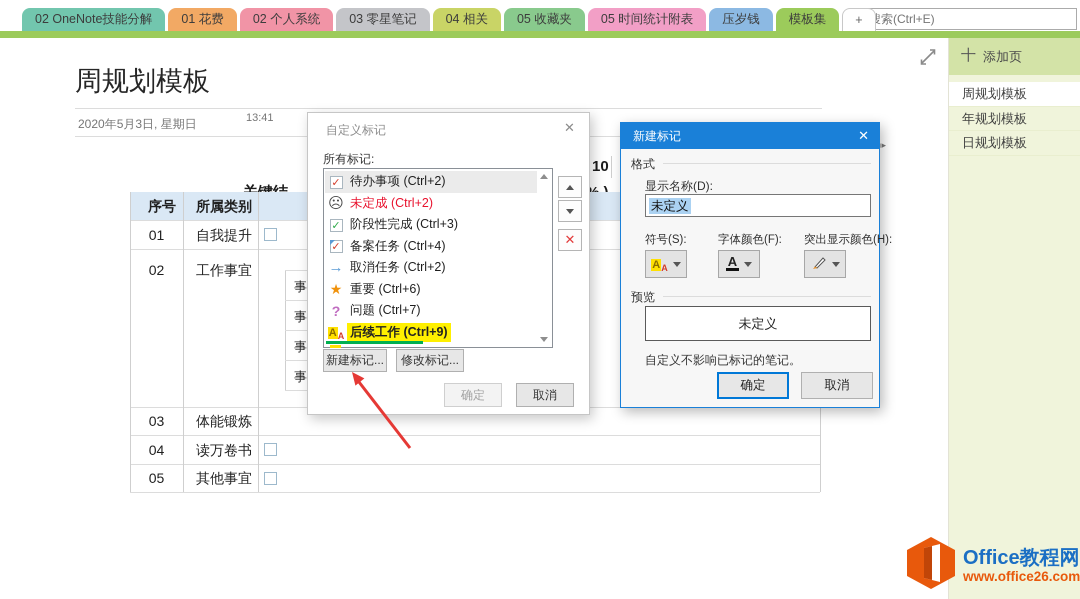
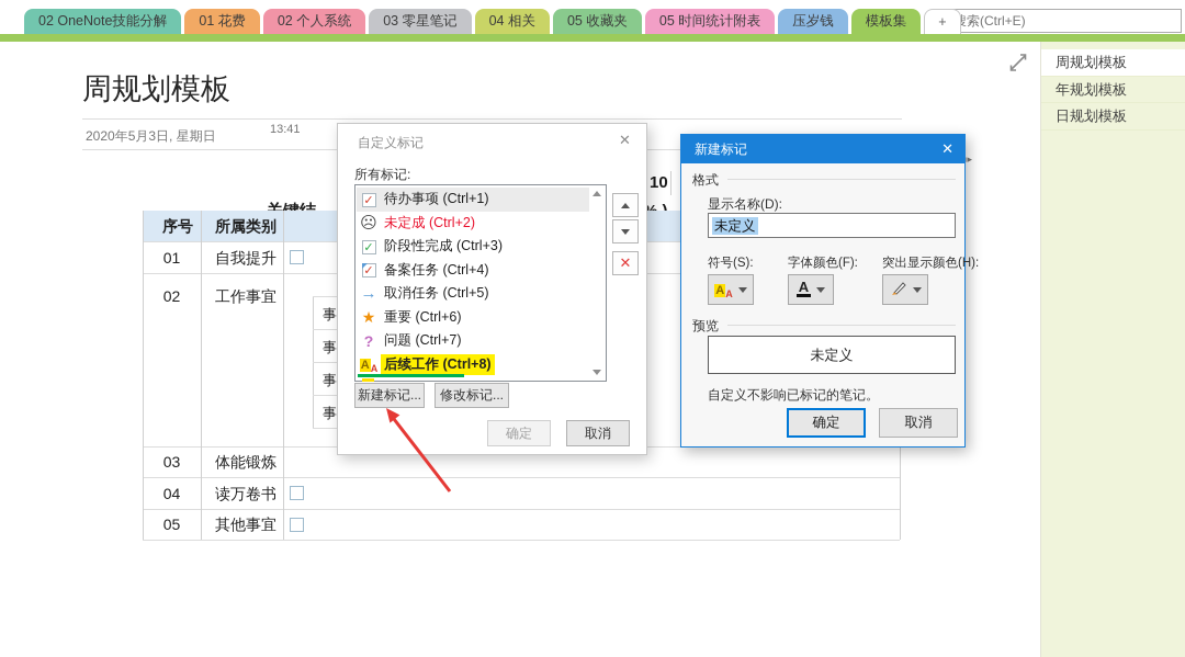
  02 OneNote技能分解
  01 花费
  02 个人系统
  03 零星笔记
  04 相关
  05 收藏夹
  05 时间统计附表
  压岁钱
  模板集
  +
  索(Ctrl+E)
  周规划模板
  2020年5月3日, 星期日
  13:41
  10
  序号
  所属类别
  01
  自我提升
  02
  工作事宜
  03
  体能锻炼
  04
  读万卷书
  05
  其他事宜
- 十
- 添加页
  周规划模板
  年规划模板
  日规划模板
  自定义标记
  ✕
  所有标记:
  ✓
- 待办事项 (Ctrl+2)
+ 待办事项 (Ctrl+1)
  ☹
  未定成 (Ctrl+2)
  ✓
  阶段性完成 (Ctrl+3)
  ✓
  备案任务 (Ctrl+4)
  →
- 取消任务 (Ctrl+2)
+ 取消任务 (Ctrl+5)
  ★
  重要 (Ctrl+6)
  ?
  问题 (Ctrl+7)
  AA
- 后续工作 (Ctrl+9)
+ 后续工作 (Ctrl+8)
  ✕
  新建标记...
  修改标记...
  确定
  取消
  新建标记
  ✕
  格式
  显示名称(D):
  未定义
  符号(S):
  字体颜色(F):
  突出显示颜色(H):
  AA
  A
  预览
  未定义
  自定义不影响已标记的笔记。
  确定
  取消
- Office教程网
- www.office26.com
